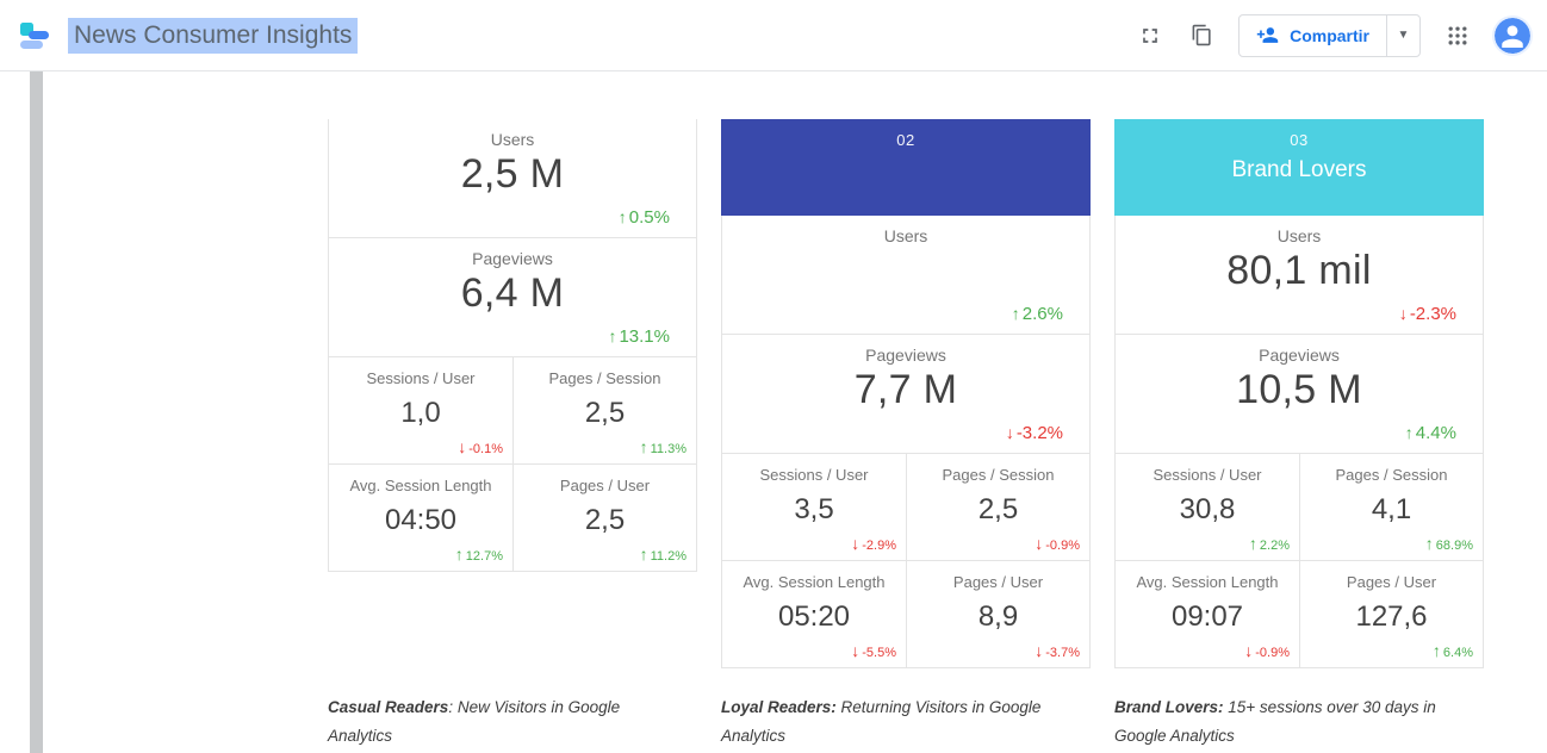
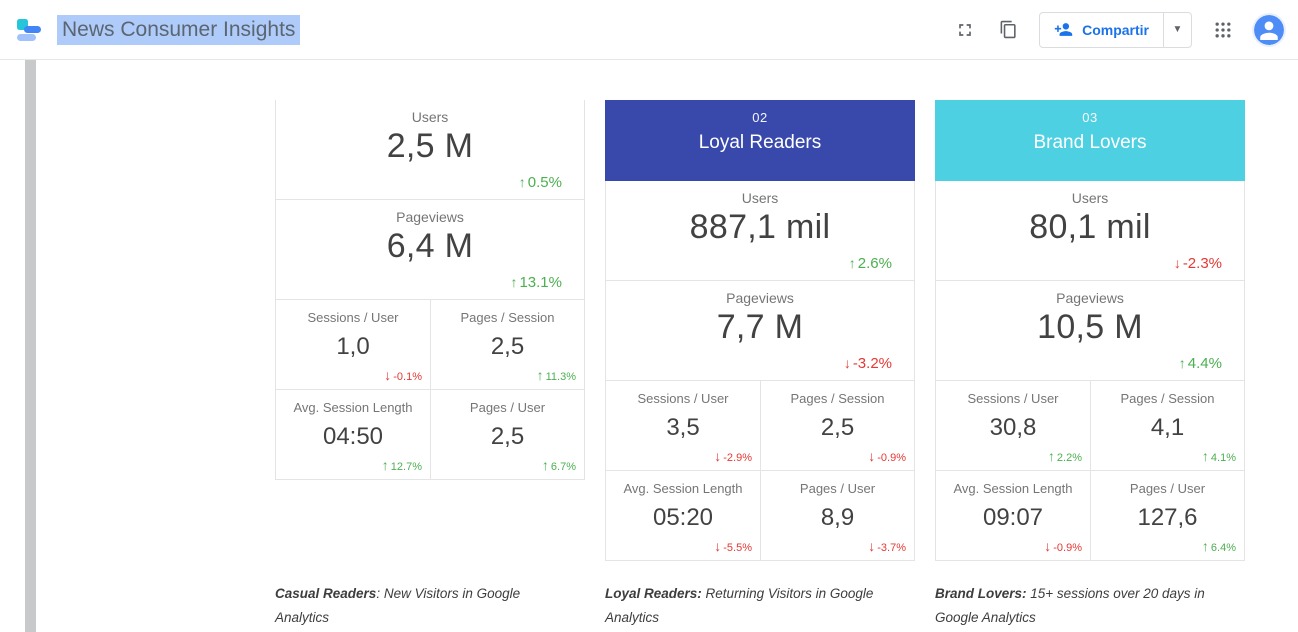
  News Consumer Insights
  Compartir
  ▼
  Users
  2,5 M
  ↑ 0.5%
  Pageviews
  6,4 M
  ↑ 13.1%
  Sessions / User
  1,0
  ↓ -0.1%
  Pages / Session
  2,5
  ↑ 11.3%
  Avg. Session Length
  04:50
  ↑ 12.7%
  Pages / User
  2,5
- ↑ 11.2%
+ ↑ 6.7%
  02
+ Loyal Readers
  Users
+ 887,1 mil
  ↑ 2.6%
  Pageviews
  7,7 M
  ↓ -3.2%
  Sessions / User
  3,5
  ↓ -2.9%
  Pages / Session
  2,5
  ↓ -0.9%
  Avg. Session Length
  05:20
  ↓ -5.5%
  Pages / User
  8,9
  ↓ -3.7%
  03
  Brand Lovers
  Users
  80,1 mil
  ↓ -2.3%
  Pageviews
  10,5 M
  ↑ 4.4%
  Sessions / User
  30,8
  ↑ 2.2%
  Pages / Session
  4,1
- ↑ 68.9%
+ ↑ 4.1%
  Avg. Session Length
  09:07
  ↓ -0.9%
  Pages / User
  127,6
  ↑ 6.4%
  Casual Readers: New Visitors in Google Analytics
  Loyal Readers: Returning Visitors in Google Analytics
- Brand Lovers: 15+ sessions over 30 days in Google Analytics
+ Brand Lovers: 15+ sessions over 20 days in Google Analytics
